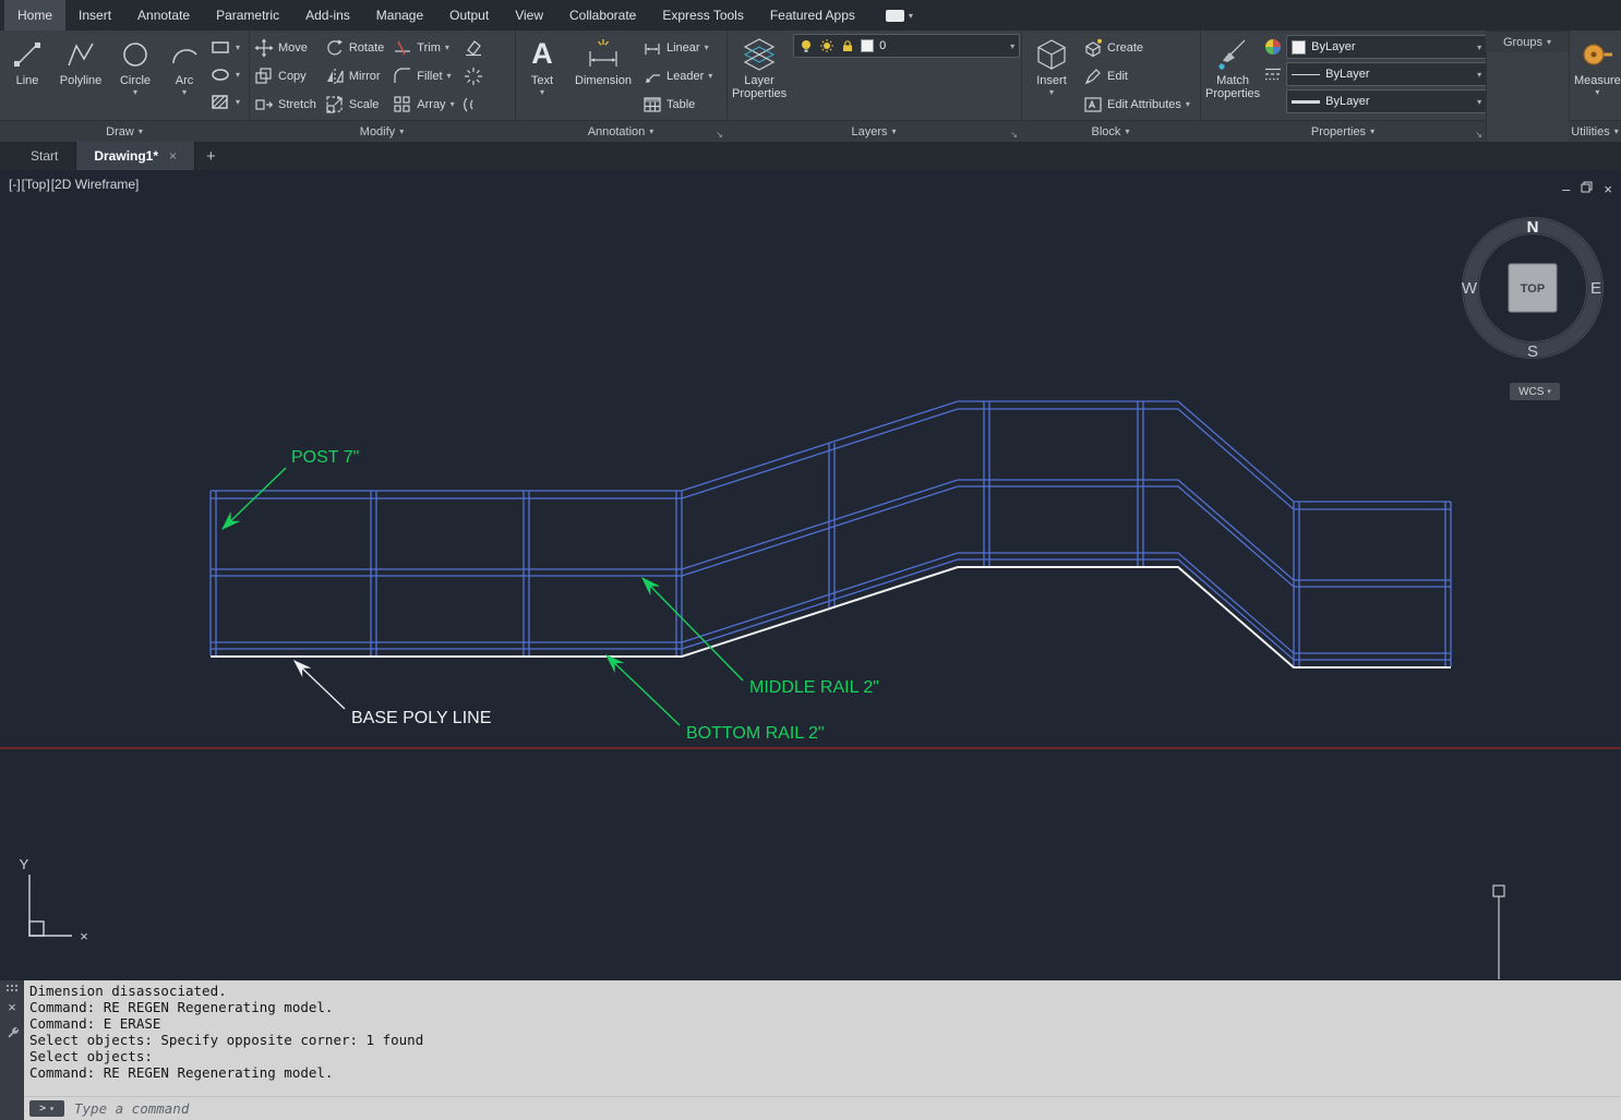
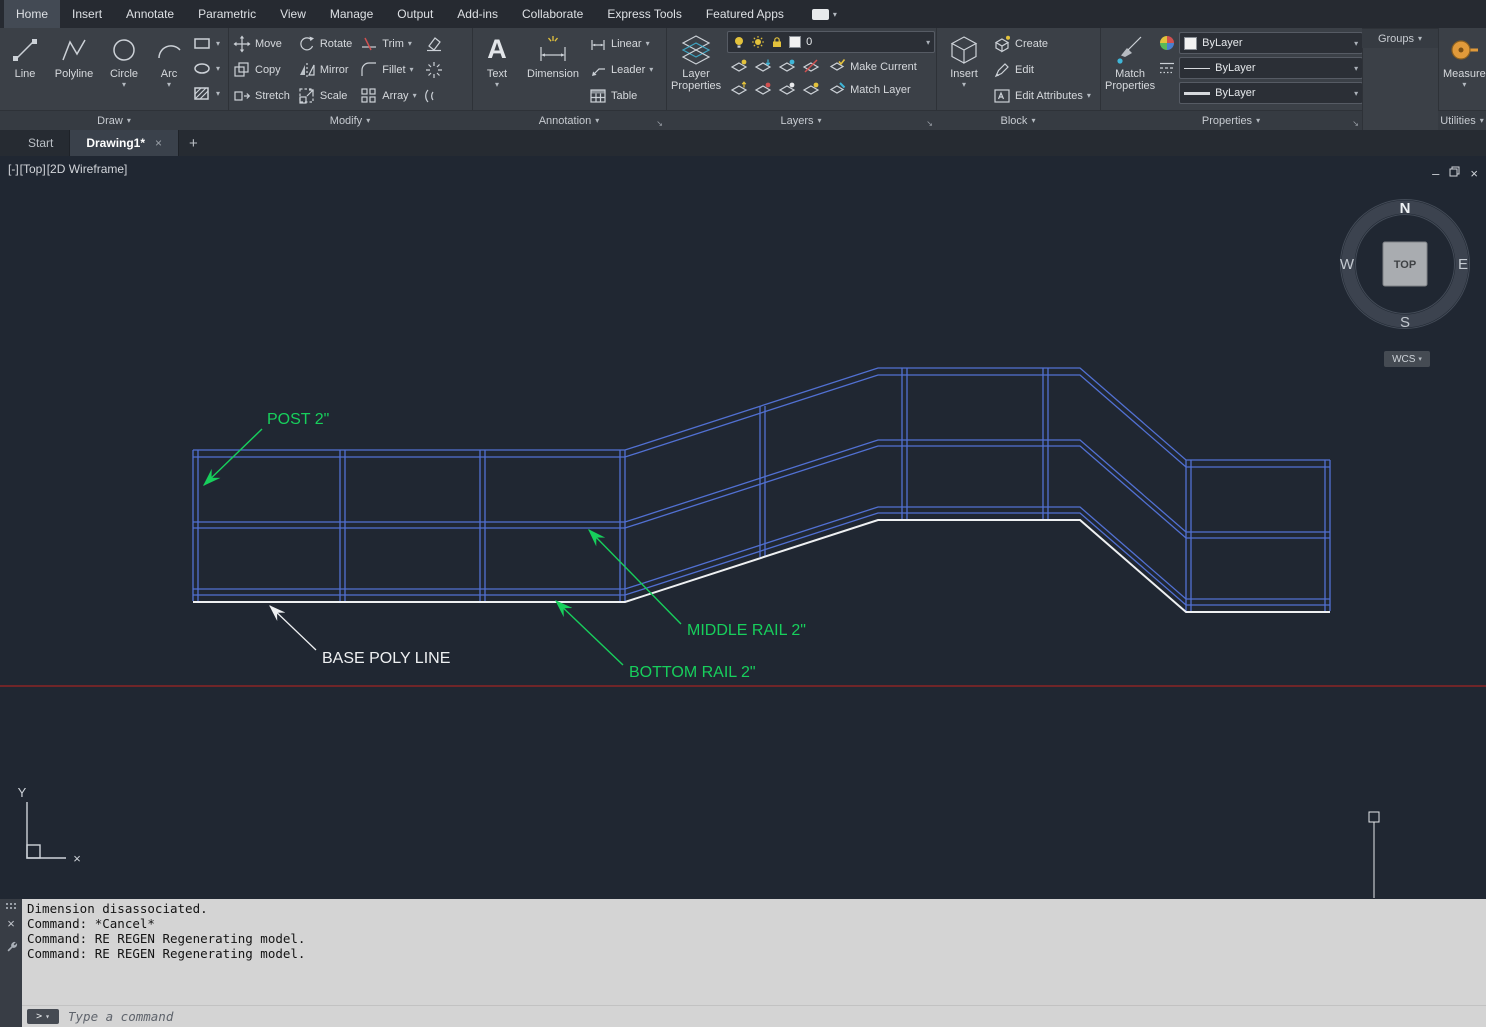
  Home
  Insert
  Annotate
  Parametric
- Add-ins
+ View
  Manage
  Output
- View
+ Add-ins
  Collaborate
  Express Tools
  Featured Apps
  ▾
  Line
  Polyline
  Circle
  ▾
  Arc
  ▾
  ▾
  ▾
  ▾
  Draw
  ▾
  Move
  Copy
  Stretch
  Rotate
  Mirror
  Scale
  Trim
  ▾
  Fillet
  ▾
  Array
  ▾
  Modify
  ▾
  A
  Text
  ▾
  Dimension
  Linear
  ▾
  Leader
  ▾
  Table
  Annotation
  ▾
  ↘
  Layer
  Properties
  0
  ▾
+ Make Current
+ Match Layer
  Layers
  ▾
  ↘
  Insert
  ▾
  Create
  Edit
  Edit Attributes
  ▾
  Block
  ▾
  Match
  Properties
  ByLayer
  ▾
  ByLayer
  ▾
  ByLayer
  ▾
  Properties
  ▾
  ↘
  Groups
  ▾
  Measure
  ▾
  Utilities
  ▾
  Start
  Drawing1*
  ×
  +
  [-]
  [Top]
  [2D Wireframe]
  –
  ×
  WCS
- POST 7"
+ POST 2"
  MIDDLE RAIL 2"
  BOTTOM RAIL 2"
  BASE POLY LINE
  Y
  ×
  N
  W
  E
  S
  TOP
  ×
  Dimension disassociated.
+ Command: *Cancel*
  Command: RE REGEN Regenerating model.
- Command: E ERASE
- Select objects: Specify opposite corner: 1 found
- Select objects:
  Command: RE REGEN Regenerating model.
  >
  ▾
  Type a command
